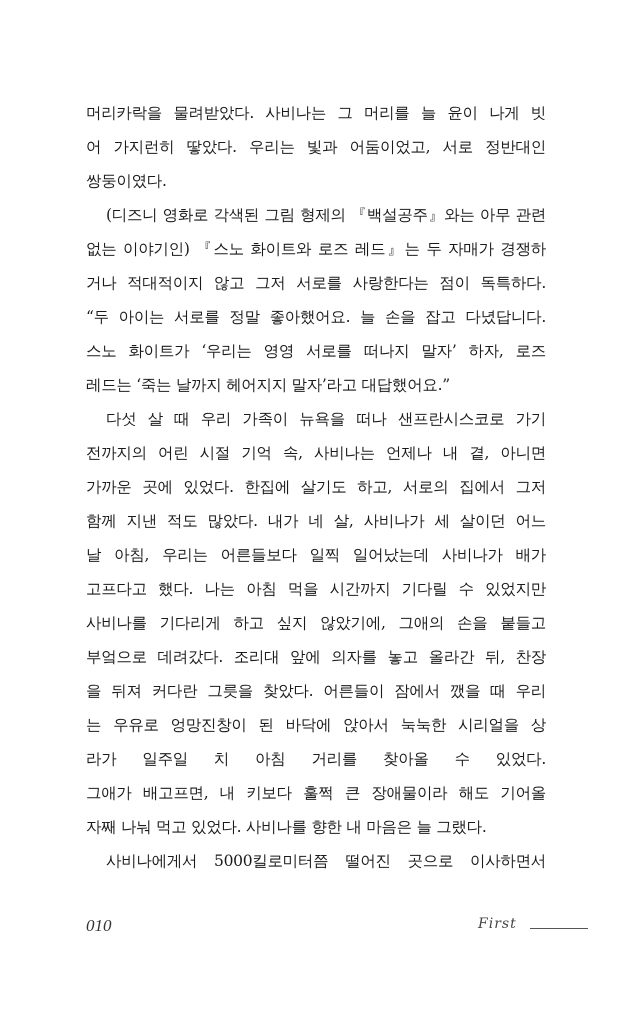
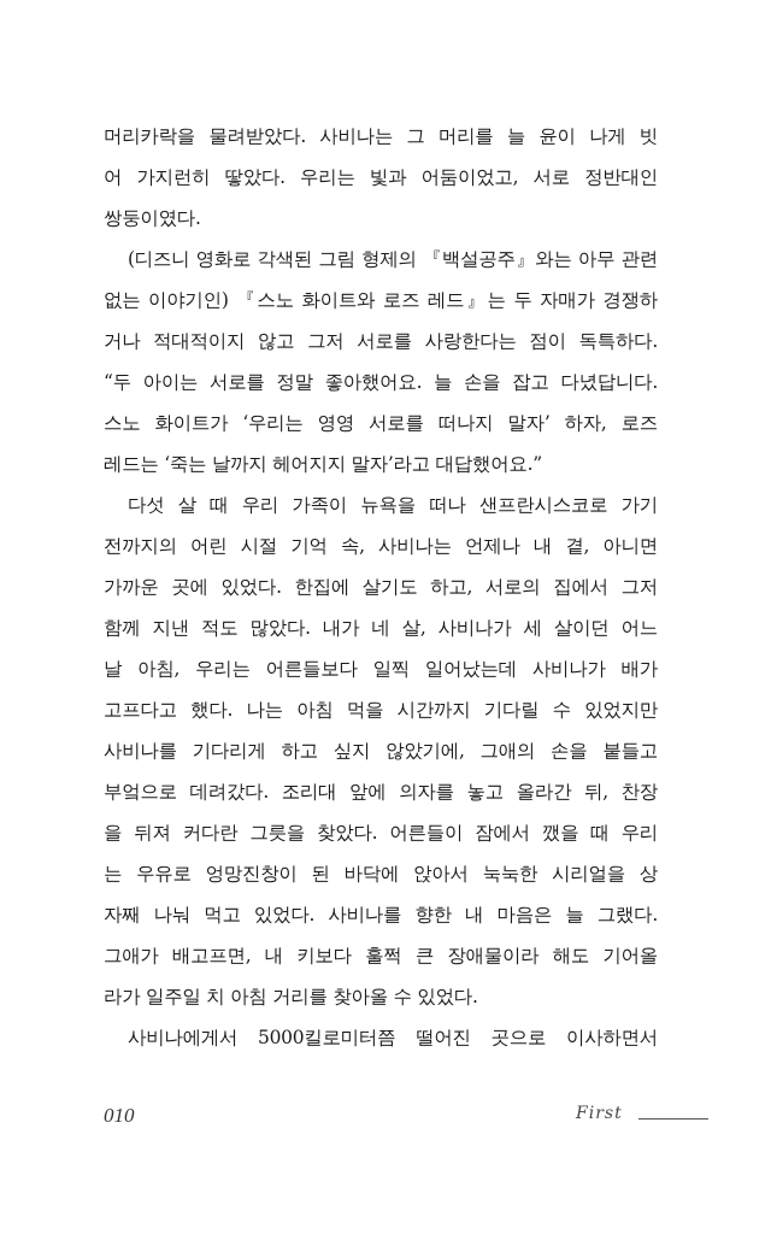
  머리카락을 물려받았다. 사비나는 그 머리를 늘 윤이 나게 빗
  어 가지런히 땋았다. 우리는 빛과 어둠이었고, 서로 정반대인
  쌍둥이였다.
  (디즈니 영화로 각색된 그림 형제의 『백설공주』와는 아무 관련
  없는 이야기인) 『스노 화이트와 로즈 레드』는 두 자매가 경쟁하
  거나 적대적이지 않고 그저 서로를 사랑한다는 점이 독특하다.
  “두 아이는 서로를 정말 좋아했어요. 늘 손을 잡고 다녔답니다.
  스노 화이트가 ‘우리는 영영 서로를 떠나지 말자’ 하자, 로즈
  레드는 ‘죽는 날까지 헤어지지 말자’라고 대답했어요.”
  다섯 살 때 우리 가족이 뉴욕을 떠나 샌프란시스코로 가기
  전까지의 어린 시절 기억 속, 사비나는 언제나 내 곁, 아니면
  가까운 곳에 있었다. 한집에 살기도 하고, 서로의 집에서 그저
  함께 지낸 적도 많았다. 내가 네 살, 사비나가 세 살이던 어느
  날 아침, 우리는 어른들보다 일찍 일어났는데 사비나가 배가
  고프다고 했다. 나는 아침 먹을 시간까지 기다릴 수 있었지만
  사비나를 기다리게 하고 싶지 않았기에, 그애의 손을 붙들고
  부엌으로 데려갔다. 조리대 앞에 의자를 놓고 올라간 뒤, 찬장
  을 뒤져 커다란 그릇을 찾았다. 어른들이 잠에서 깼을 때 우리
  는 우유로 엉망진창이 된 바닥에 앉아서 눅눅한 시리얼을 상
- 라가 일주일 치 아침 거리를 찾아올 수 있었다.
+ 자째 나눠 먹고 있었다. 사비나를 향한 내 마음은 늘 그랬다.
  그애가 배고프면, 내 키보다 훌쩍 큰 장애물이라 해도 기어올
- 자째 나눠 먹고 있었다. 사비나를 향한 내 마음은 늘 그랬다.
+ 라가 일주일 치 아침 거리를 찾아올 수 있었다.
  사비나에게서 5000킬로미터쯤 떨어진 곳으로 이사하면서
  010
  First
